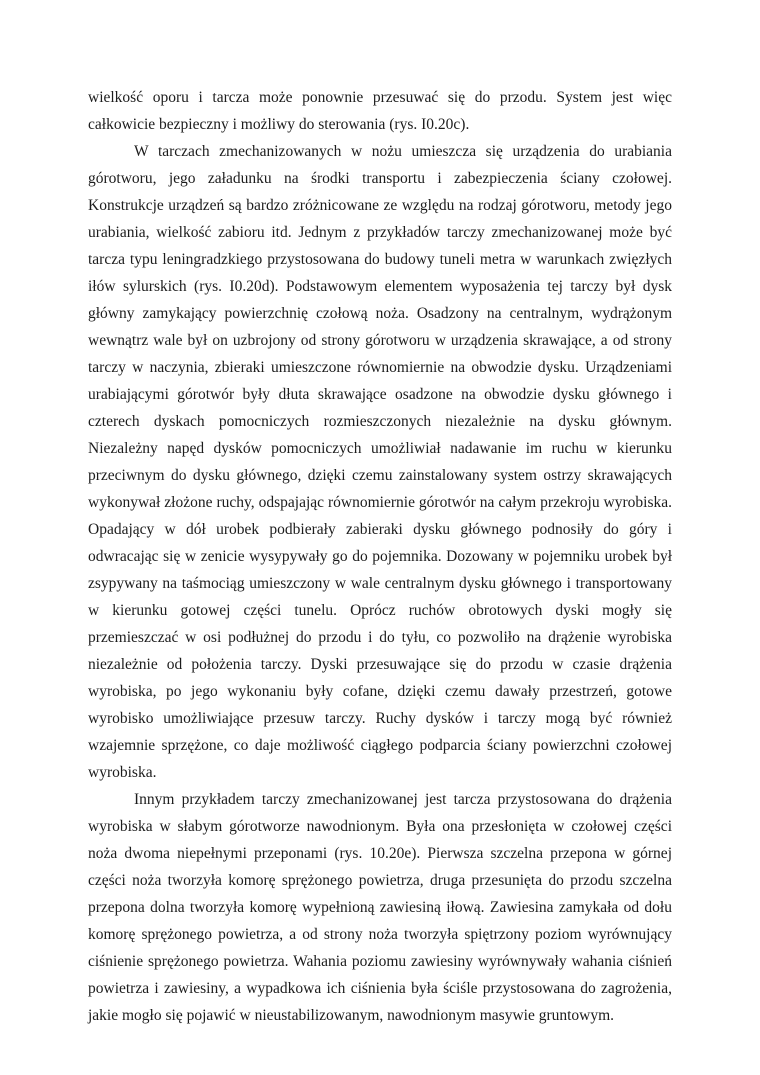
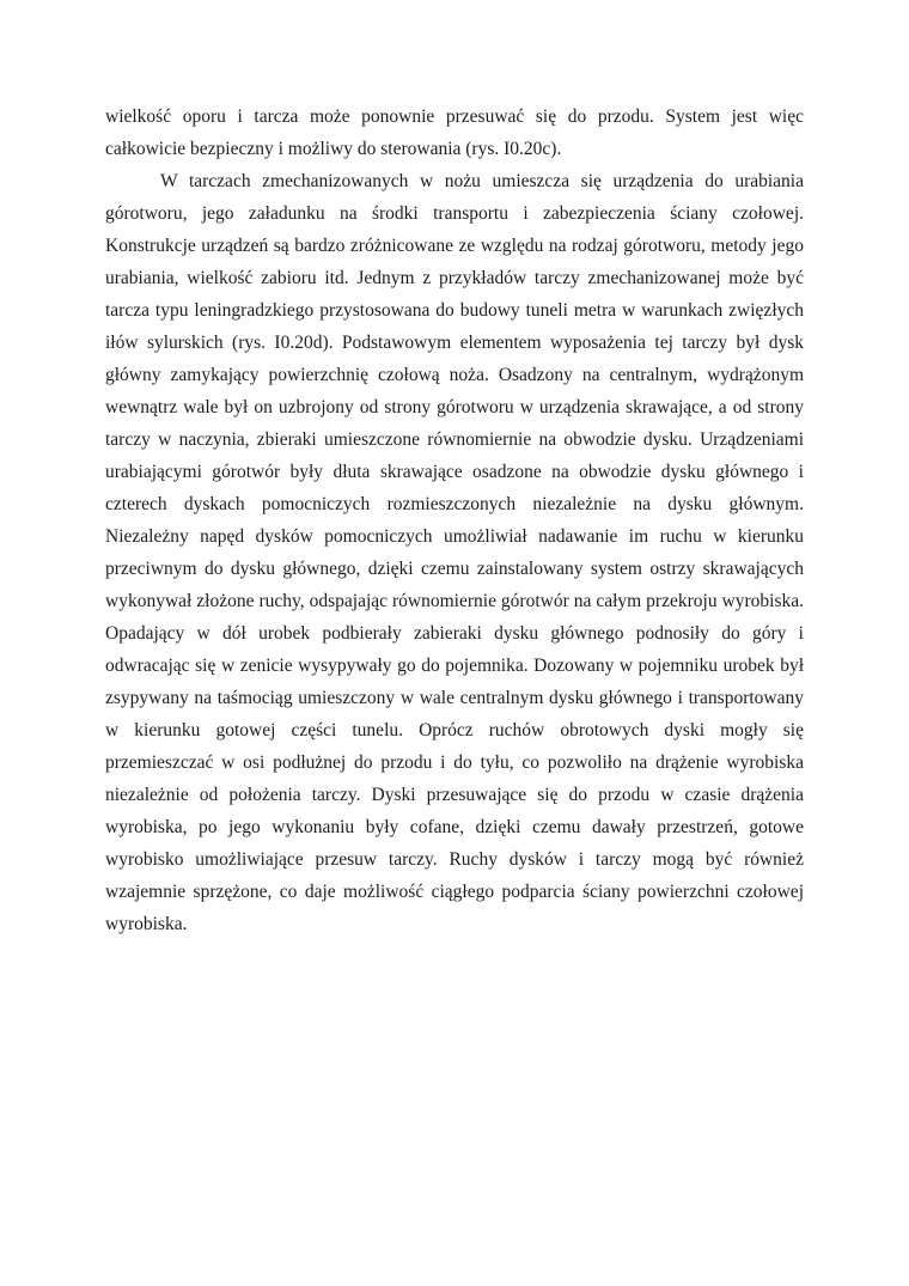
  wielkość oporu i tarcza może ponownie przesuwać się do przodu. System jest więc całkowicie bezpieczny i możliwy do sterowania (rys. I0.20c).
  W tarczach zmechanizowanych w nożu umieszcza się urządzenia do urabiania górotworu, jego załadunku na środki transportu i zabezpieczenia ściany czołowej. Konstrukcje urządzeń są bardzo zróżnicowane ze względu na rodzaj górotworu, metody jego urabiania, wielkość zabioru itd. Jednym z przykładów tarczy zmechanizowanej może być tarcza typu leningradzkiego przystosowana do budowy tuneli metra w warunkach zwięzłych iłów sylurskich (rys. I0.20d). Podstawowym elementem wyposażenia tej tarczy był dysk główny zamykający powierzchnię czołową noża. Osadzony na centralnym, wydrążonym wewnątrz wale był on uzbrojony od strony górotworu w urządzenia skrawające, a od strony tarczy w naczynia, zbieraki umieszczone równomiernie na obwodzie dysku. Urządzeniami urabiającymi górotwór były dłuta skrawające osadzone na obwodzie dysku głównego i czterech dyskach pomocniczych rozmieszczonych niezależnie na dysku głównym. Niezależny napęd dysków pomocniczych umożliwiał nadawanie im ruchu w kierunku przeciwnym do dysku głównego, dzięki czemu zainstalowany system ostrzy skrawających wykonywał złożone ruchy, odspajając równomiernie górotwór na całym przekroju wyrobiska. Opadający w dół urobek podbierały zabieraki dysku głównego podnosiły do góry i odwracając się w zenicie wysypywały go do pojemnika. Dozowany w pojemniku urobek był zsypywany na taśmociąg umieszczony w wale centralnym dysku głównego i transportowany w kierunku gotowej części tunelu. Oprócz ruchów obrotowych dyski mogły się przemieszczać w osi podłużnej do przodu i do tyłu, co pozwoliło na drążenie wyrobiska niezależnie od położenia tarczy. Dyski przesuwające się do przodu w czasie drążenia wyrobiska, po jego wykonaniu były cofane, dzięki czemu dawały przestrzeń, gotowe wyrobisko umożliwiające przesuw tarczy. Ruchy dysków i tarczy mogą być również wzajemnie sprzężone, co daje możliwość ciągłego podparcia ściany powierzchni czołowej wyrobiska.
- Innym przykładem tarczy zmechanizowanej jest tarcza przystosowana do drążenia wyrobiska w słabym górotworze nawodnionym. Była ona przesłonięta w czołowej części noża dwoma niepełnymi przeponami (rys. 10.20e). Pierwsza szczelna przepona w górnej części noża tworzyła komorę sprężonego powietrza, druga przesunięta do przodu szczelna przepona dolna tworzyła komorę wypełnioną zawiesiną iłową. Zawiesina zamykała od dołu komorę sprężonego powietrza, a od strony noża tworzyła spiętrzony poziom wyrównujący ciśnienie sprężonego powietrza. Wahania poziomu zawiesiny wyrównywały wahania ciśnień powietrza i zawiesiny, a wypadkowa ich ciśnienia była ściśle przystosowana do zagrożenia, jakie mogło się pojawić w nieustabilizowanym, nawodnionym masywie gruntowym.
